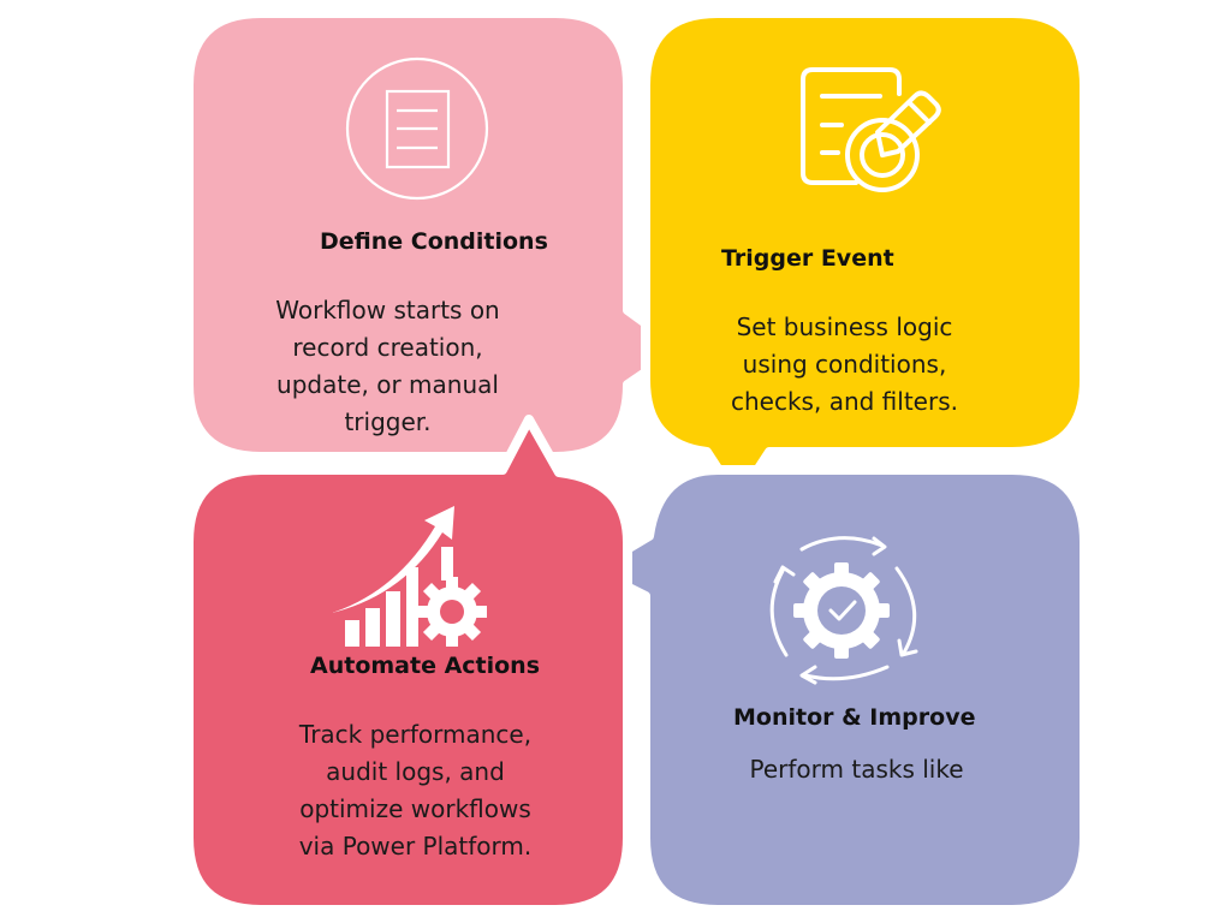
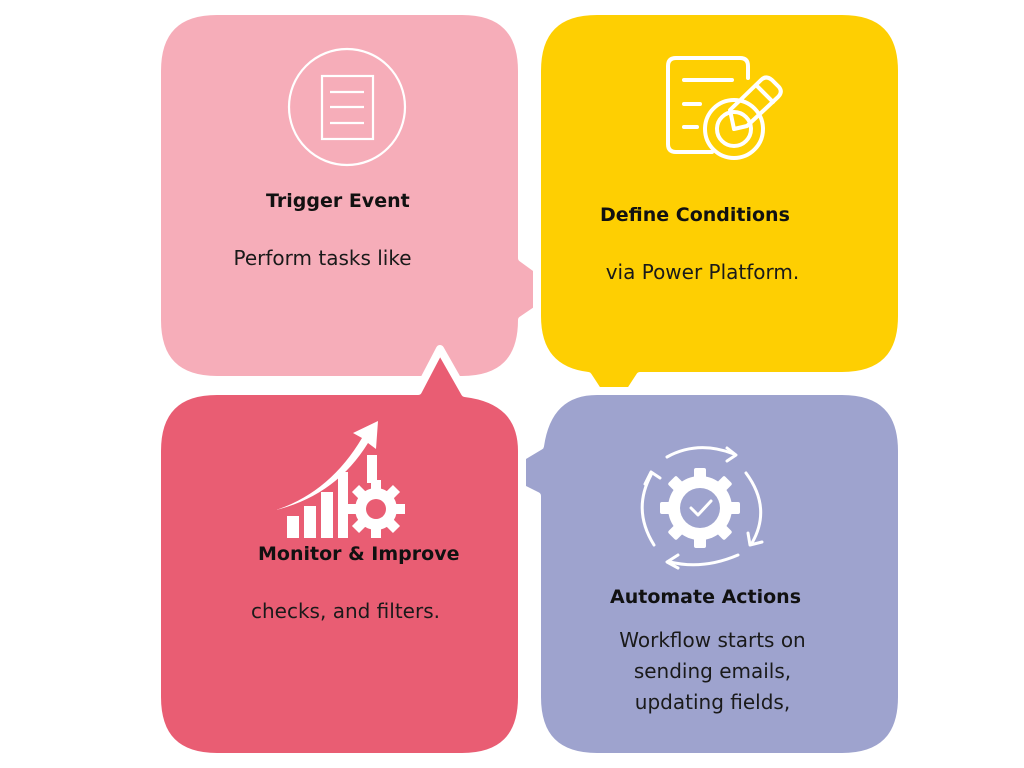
- Define Conditions
+ Trigger Event
- Workflow starts on
+ Perform tasks like
- record creation,
- update, or manual
- trigger.
- Trigger Event
+ Define Conditions
- Set business logic
- using conditions,
- checks, and filters.
+ via Power Platform.
- Automate Actions
+ Monitor & Improve
- Track performance,
- audit logs, and
- optimize workflows
- via Power Platform.
+ checks, and filters.
- Monitor & Improve
+ Automate Actions
- Perform tasks like
+ Workflow starts on
+ sending emails,
+ updating fields,
